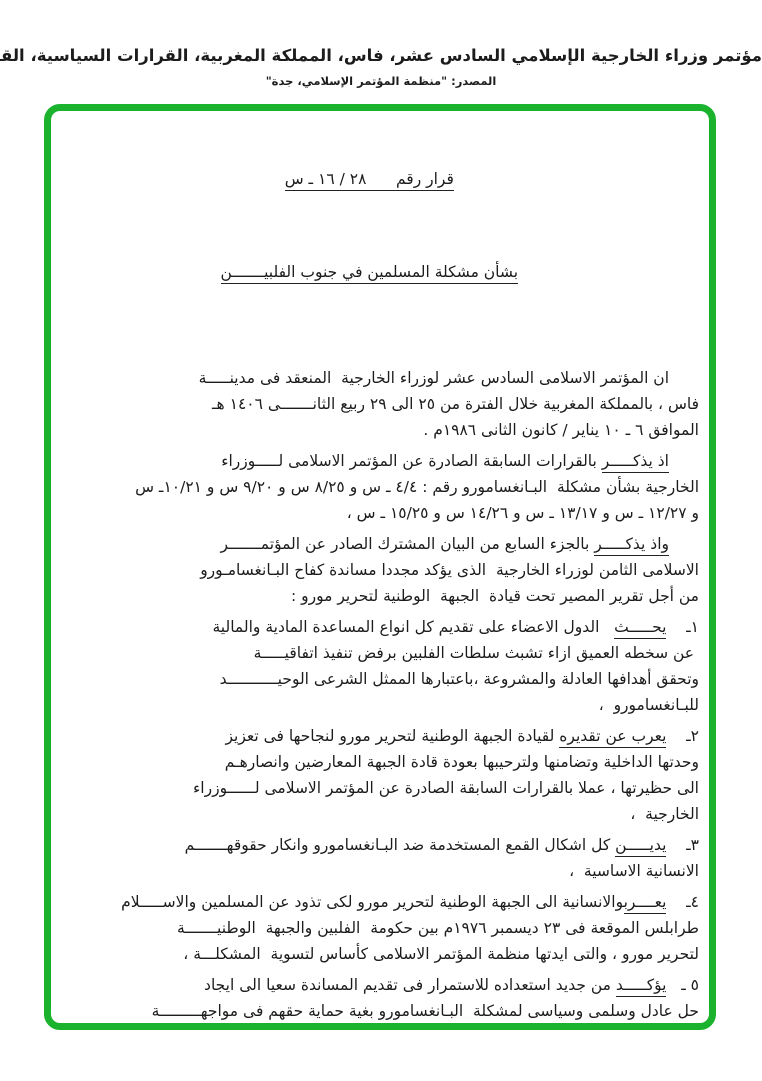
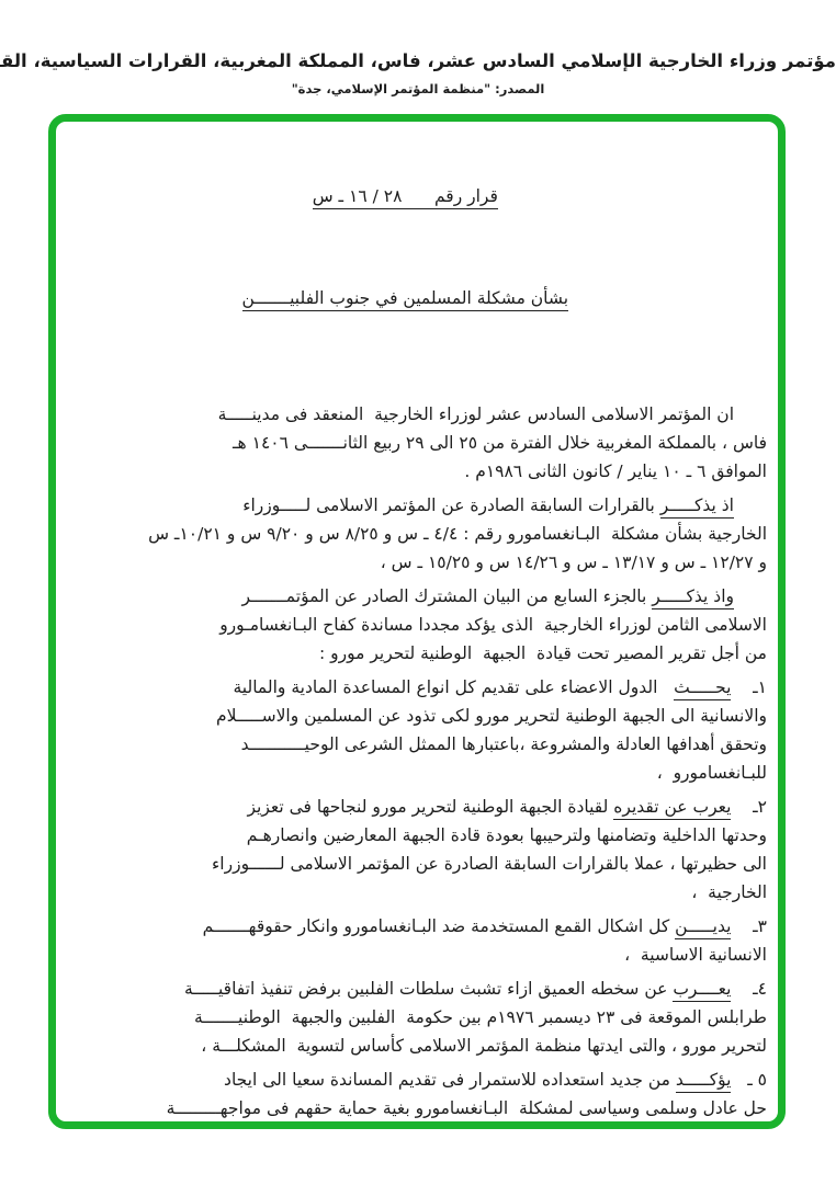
  مؤتمر وزراء الخارجية الإسلامي السادس عشر، فاس، المملكة المغربية، القرارات السياسية، الق
  المصدر: "منظمة المؤتمر الإسلامي، جدة"
  قرار رقم ٢٨ / ١٦ ـ س
  بشأن مشكلة المسلمين في جنوب الفلبيـــــــن
  ان المؤتمر الاسلامى السادس عشر لوزراء الخارجية المنعقد فى مدينـــــة
  فاس ، بالمملكة المغربية خلال الفترة من ٢٥ الى ٢٩ ربيع الثانـــــــى ١٤٠٦ هـ
  الموافق ٦ ـ ١٠ يناير / كانون الثانى ١٩٨٦م .
  اذ يذكـــــر بالقرارات السابقة الصادرة عن المؤتمر الاسلامى لـــــوزراء
  الخارجية بشأن مشكلة البـانغسامورو رقم : ٤/٤ ـ س و ٨/٢٥ س و ٩/٢٠ س و ١٠/٢١ـ س
  و ١٢/٢٧ ـ س و ١٣/١٧ ـ س و ١٤/٢٦ س و ١٥/٢٥ ـ س ،
  واذ يذكـــــر بالجزء السابع من البيان المشترك الصادر عن المؤتمـــــــر
  الاسلامى الثامن لوزراء الخارجية الذى يؤكد مجددا مساندة كفاح البـانغسامـورو
  من أجل تقرير المصير تحت قيادة الجبهة الوطنية لتحرير مورو :
  ١ـ يحـــــث الدول الاعضاء على تقديم كل انواع المساعدة المادية والمالية
- عن سخطه العميق ازاء تشبث سلطات الفلبين برفض تنفيذ اتفاقيـــــة
+ والانسانية الى الجبهة الوطنية لتحرير مورو لكى تذود عن المسلمين والاســـــلام
  وتحقق أهدافها العادلة والمشروعة ،باعتبارها الممثل الشرعى الوحيـــــــــــد
  للبـانغسامورو ،
  ٢ـ يعرب عن تقديره لقيادة الجبهة الوطنية لتحرير مورو لنجاحها فى تعزيز
  وحدتها الداخلية وتضامنها ولترحيبها بعودة قادة الجبهة المعارضين وانصارهـم
  الى حظيرتها ، عملا بالقرارات السابقة الصادرة عن المؤتمر الاسلامى لــــــوزراء
  الخارجية ،
  ٣ـ يديـــــن كل اشكال القمع المستخدمة ضد البـانغسامورو وانكار حقوقهـــــــم
  الانسانية الاساسية ،
- ٤ـ يعــــربوالانسانية الى الجبهة الوطنية لتحرير مورو لكى تذود عن المسلمين والاســـــلام
+ ٤ـ يعــــرب عن سخطه العميق ازاء تشبث سلطات الفلبين برفض تنفيذ اتفاقيـــــة
  طرابلس الموقعة فى ٢٣ ديسمبر ١٩٧٦م بين حكومة الفلبين والجبهة الوطنيـــــــة
  لتحرير مورو ، والتى ايدتها منظمة المؤتمر الاسلامى كأساس لتسوية المشكلـــة ،
  ٥ ـ يؤكـــــد من جديد استعداده للاستمرار فى تقديم المساندة سعيا الى ايجاد
  حل عادل وسلمى وسياسى لمشكلة البـانغسامورو بغية حماية حقهم فى مواجهـــــــــة
